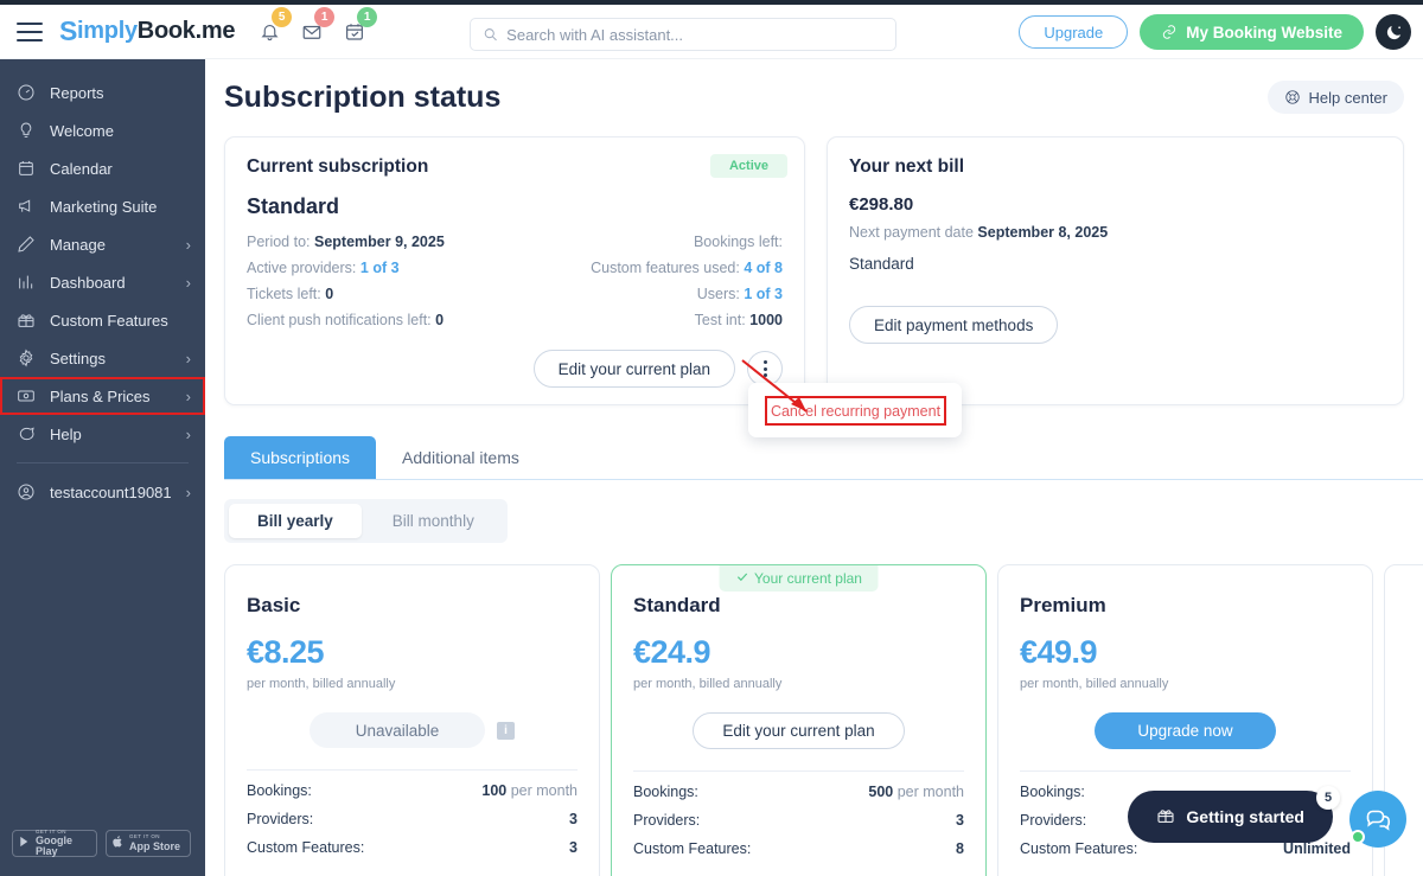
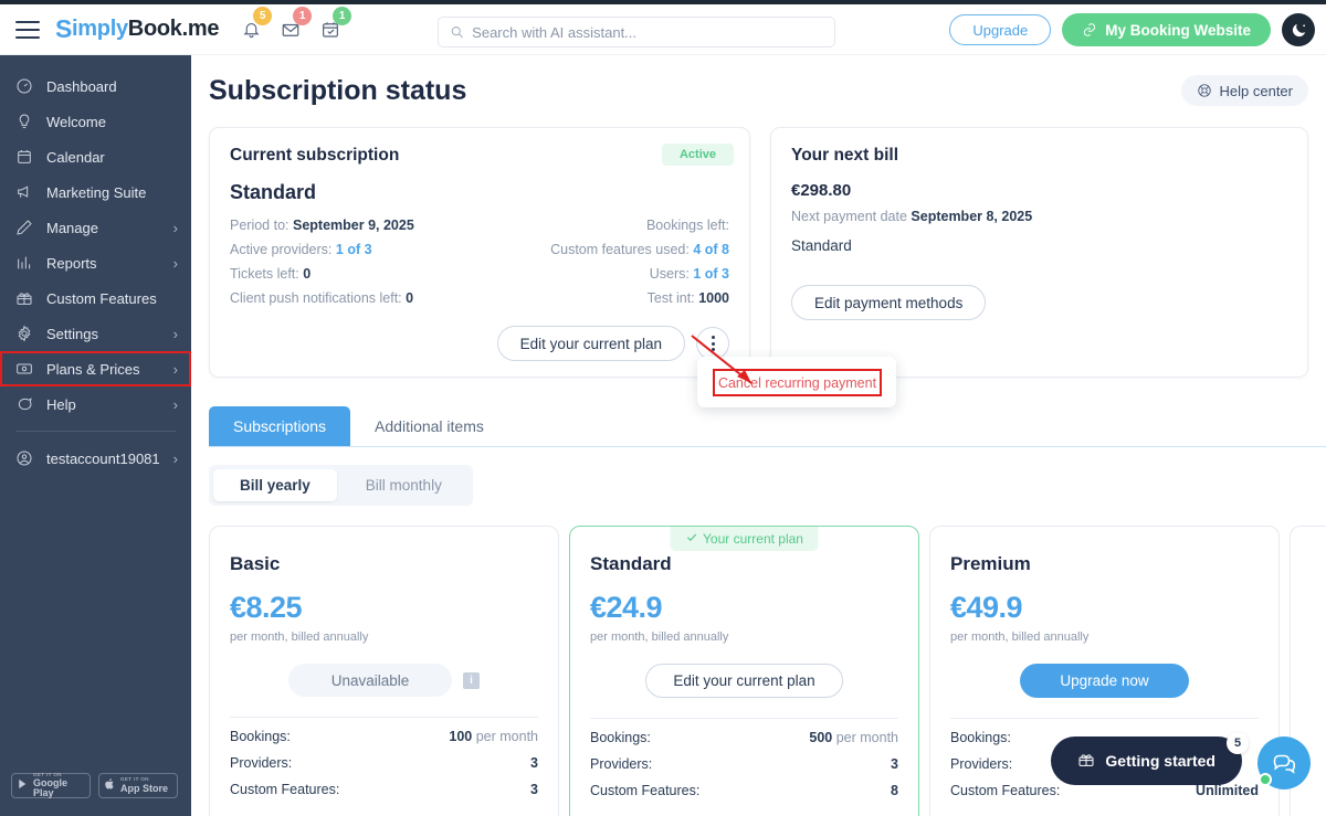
  S
  imply
  Book
  .me
  5
  1
  1
  Search with AI assistant...
  Upgrade
  My Booking Website
- Reports
+ Dashboard
  Welcome
  Calendar
  Marketing Suite
  Manage
  ›
- Dashboard
+ Reports
  ›
  Custom Features
  Settings
  ›
  Plans & Prices
  ›
  Help
  ›
  testaccount19081
  ›
  Google Play
  App Store
  Subscription status
  Help center
  Current subscription
  Active
  Standard
  Period to: September 9, 2025
  Active providers: 1 of 3
  Tickets left: 0
  Client push notifications left: 0
  Bookings left:
  Custom features used: 4 of 8
  Users: 1 of 3
  Test int: 1000
  Edit your current plan
  Your next bill
  €298.80
  Next payment date September 8, 2025
  Standard
  Edit payment methods
  Subscriptions
  Additional items
  Bill yearly
  Bill monthly
  Basic
  €8.25
  per month, billed annually
  Unavailable
  i
  Bookings:
  100 per month
  Providers:
  3
  Custom Features:
  3
  Your current plan
  Standard
  €24.9
  per month, billed annually
  Edit your current plan
  Bookings:
  500 per month
  Providers:
  3
  Custom Features:
  8
  Premium
  €49.9
  per month, billed annually
  Upgrade now
  Bookings:
  Providers:
  Custom Features:
  Unlimited
  Getting started
  5
  Cancel recurring payment
